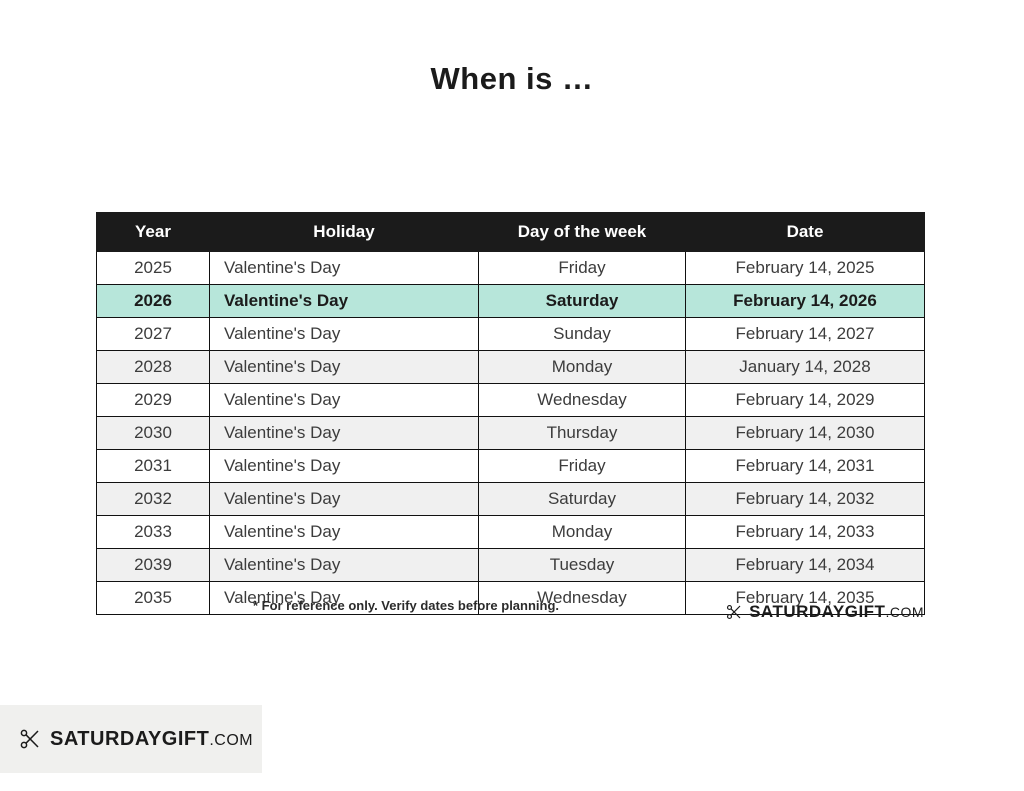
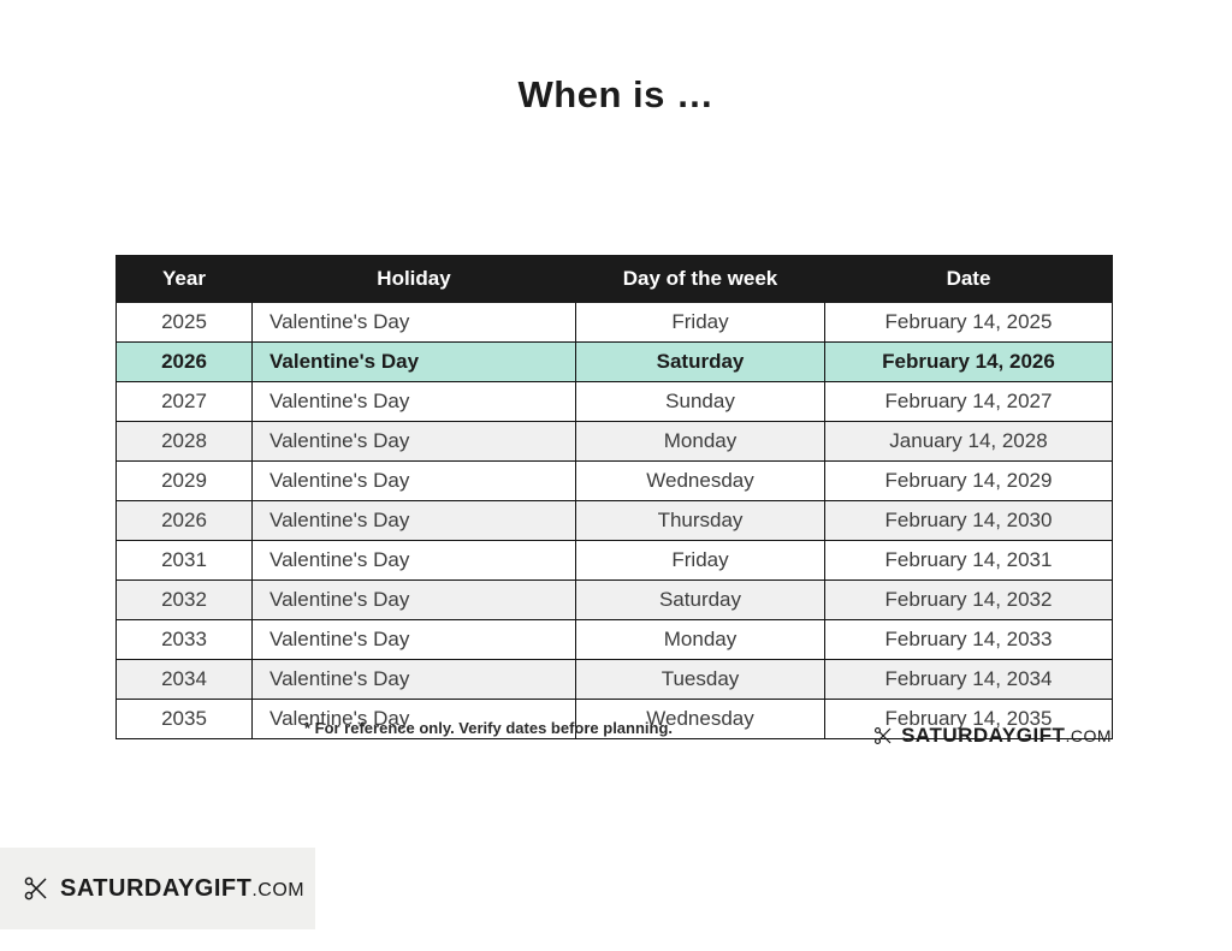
  When is …
  Year	Holiday	Day of the week	Date
  2025	Valentine's Day	Friday	February 14, 2025
  2026	Valentine's Day	Saturday	February 14, 2026
  2027	Valentine's Day	Sunday	February 14, 2027
  2028	Valentine's Day	Monday	January 14, 2028
  2029	Valentine's Day	Wednesday	February 14, 2029
- 2030	Valentine's Day	Thursday	February 14, 2030
+ 2026	Valentine's Day	Thursday	February 14, 2030
  2031	Valentine's Day	Friday	February 14, 2031
  2032	Valentine's Day	Saturday	February 14, 2032
  2033	Valentine's Day	Monday	February 14, 2033
- 2039	Valentine's Day	Tuesday	February 14, 2034
+ 2034	Valentine's Day	Tuesday	February 14, 2034
  2035	Valentine's Day	Wednesday	February 14, 2035
  * For reference only. Verify dates before planning.
  SATURDAYGIFT.COM
  SATURDAYGIFT.COM
